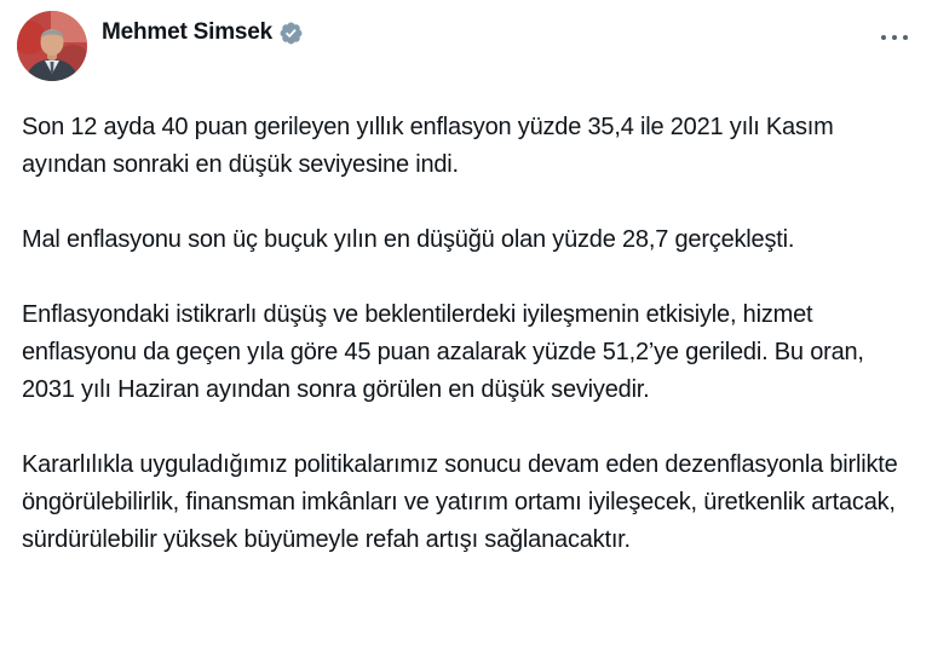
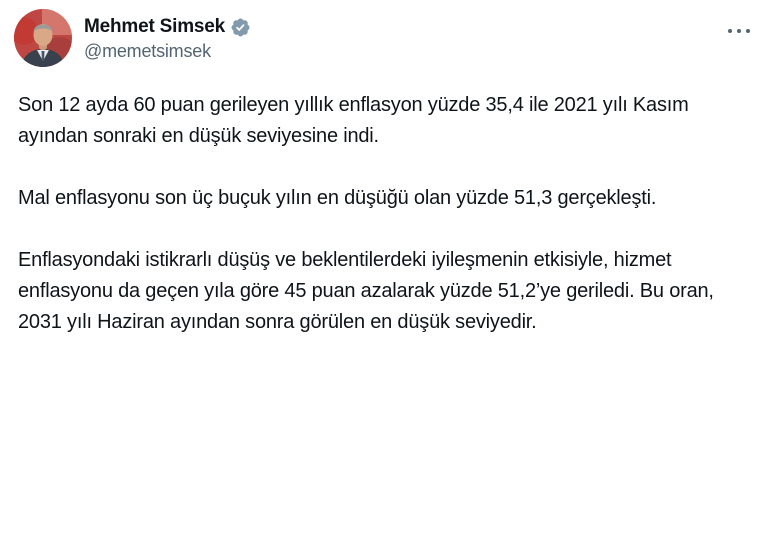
  Mehmet Simsek
+ @memetsimsek
- Son 12 ayda 40 puan gerileyen yıllık enflasyon yüzde 35,4 ile 2021 yılı Kasım ayından sonraki en düşük seviyesine indi.
+ Son 12 ayda 60 puan gerileyen yıllık enflasyon yüzde 35,4 ile 2021 yılı Kasım ayından sonraki en düşük seviyesine indi.
- Mal enflasyonu son üç buçuk yılın en düşüğü olan yüzde 28,7 gerçekleşti.
+ Mal enflasyonu son üç buçuk yılın en düşüğü olan yüzde 51,3 gerçekleşti.
  Enflasyondaki istikrarlı düşüş ve beklentilerdeki iyileşmenin etkisiyle, hizmet enflasyonu da geçen yıla göre 45 puan azalarak yüzde 51,2’ye geriledi. Bu oran, 2031 yılı Haziran ayından sonra görülen en düşük seviyedir.
- Kararlılıkla uyguladığımız politikalarımız sonucu devam eden dezenflasyonla birlikte öngörülebilirlik, finansman imkânları ve yatırım ortamı iyileşecek, üretkenlik artacak, sürdürülebilir yüksek büyümeyle refah artışı sağlanacaktır.
